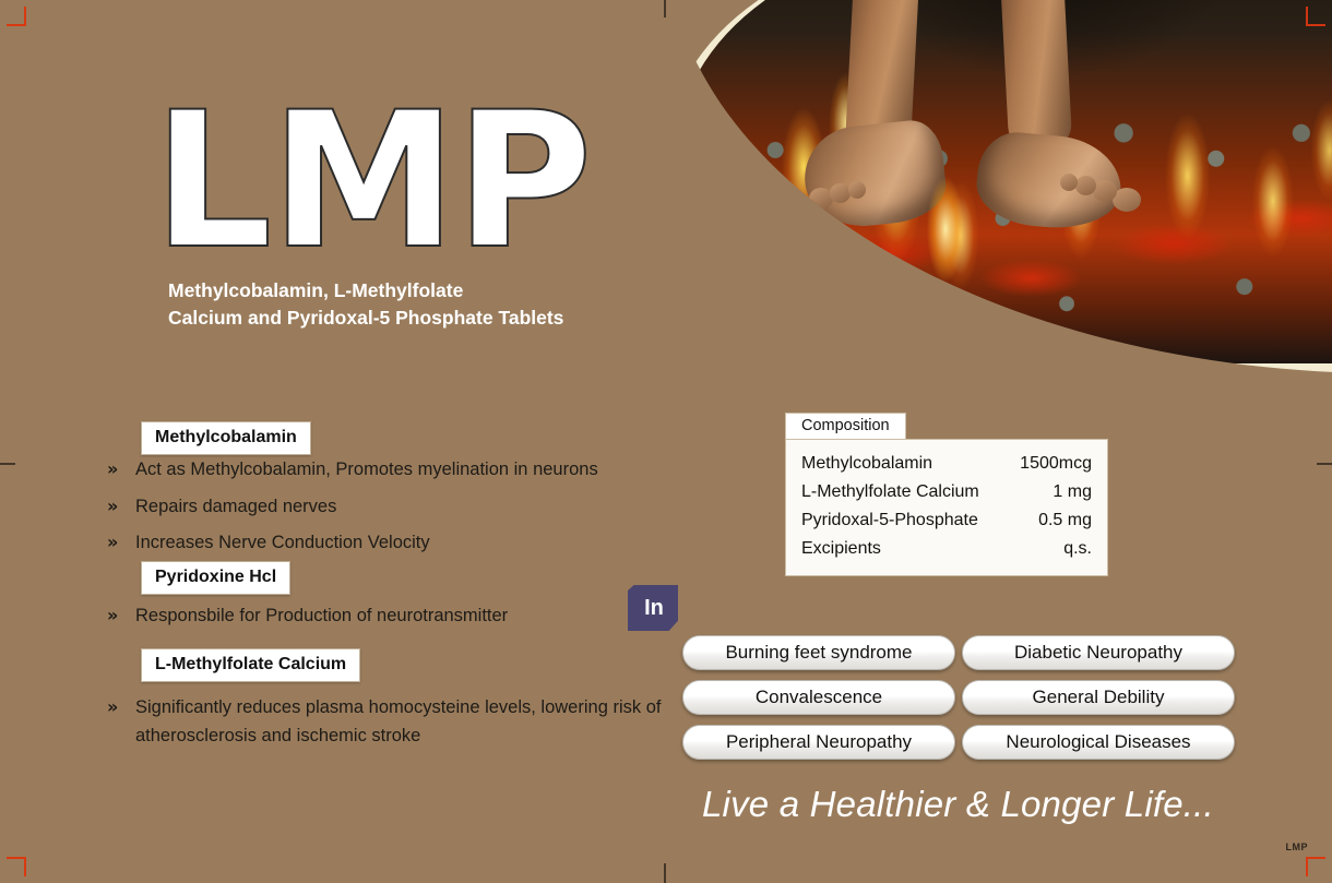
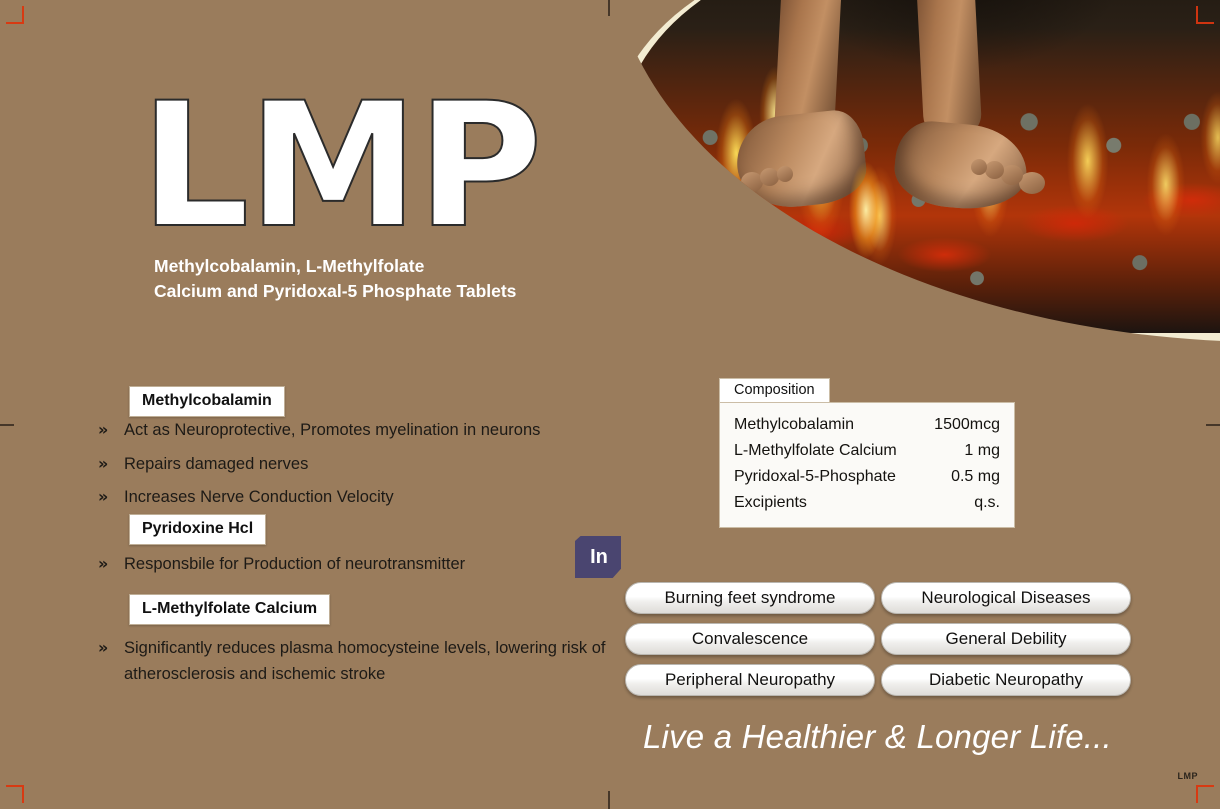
  LMP
  Methylcobalamin, L-Methylfolate
  Calcium and Pyridoxal-5 Phosphate Tablets
  Methylcobalamin
  »
- Act as Methylcobalamin, Promotes myelination in neurons
+ Act as Neuroprotective, Promotes myelination in neurons
  »
  Repairs damaged nerves
  »
  Increases Nerve Conduction Velocity
  Pyridoxine Hcl
  »
  Responsbile for Production of neurotransmitter
  L-Methylfolate Calcium
  »
  Significantly reduces plasma homocysteine levels, lowering risk of atherosclerosis and ischemic stroke
  Composition
  Methylcobalamin
  1500mcg
  L-Methylfolate Calcium
  1 mg
  Pyridoxal-5-Phosphate
  0.5 mg
  Excipients
  q.s.
  In
  Burning feet syndrome
- Diabetic Neuropathy
+ Neurological Diseases
  Convalescence
  General Debility
  Peripheral Neuropathy
- Neurological Diseases
+ Diabetic Neuropathy
  Live a Healthier & Longer Life...
  LMP
